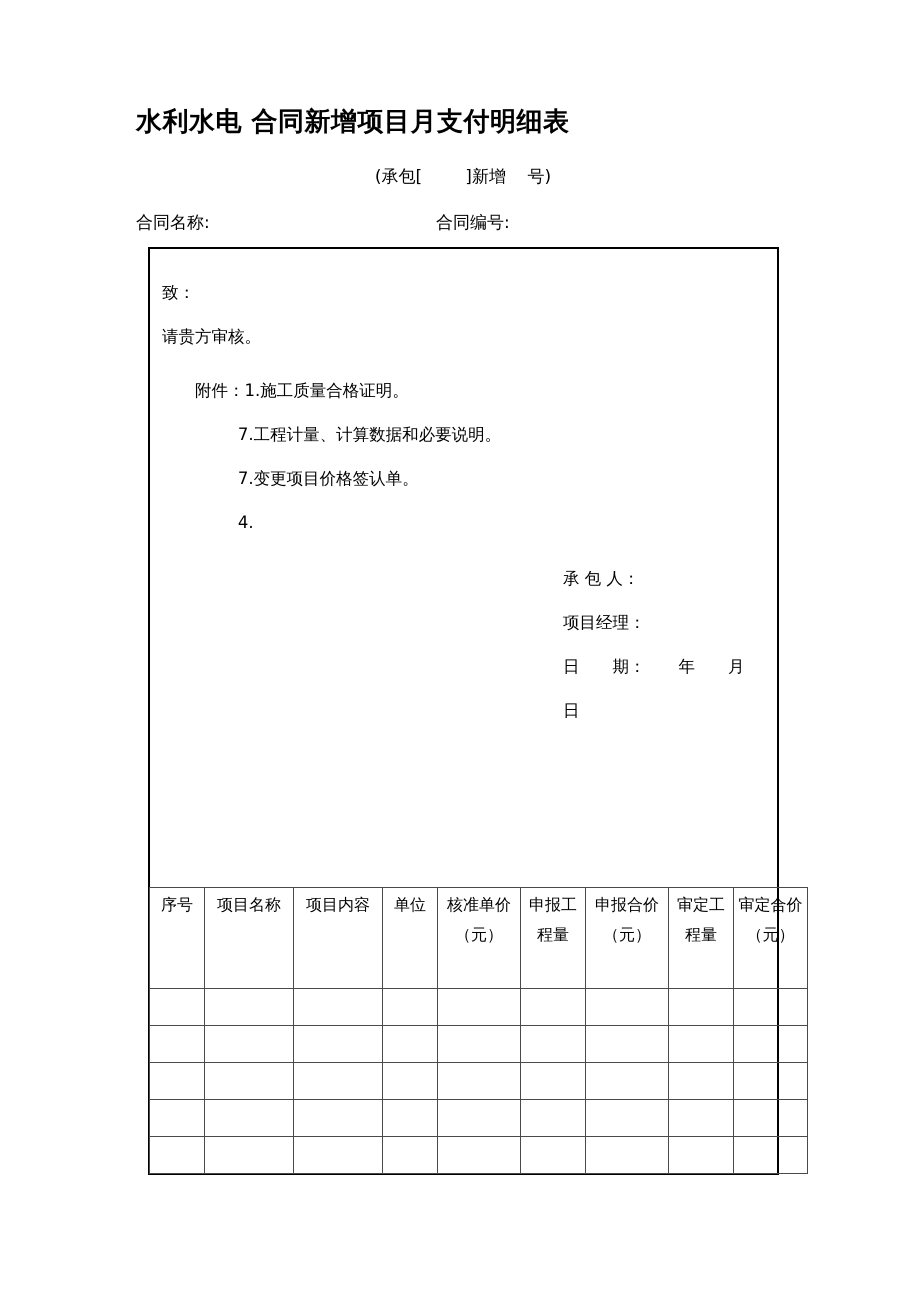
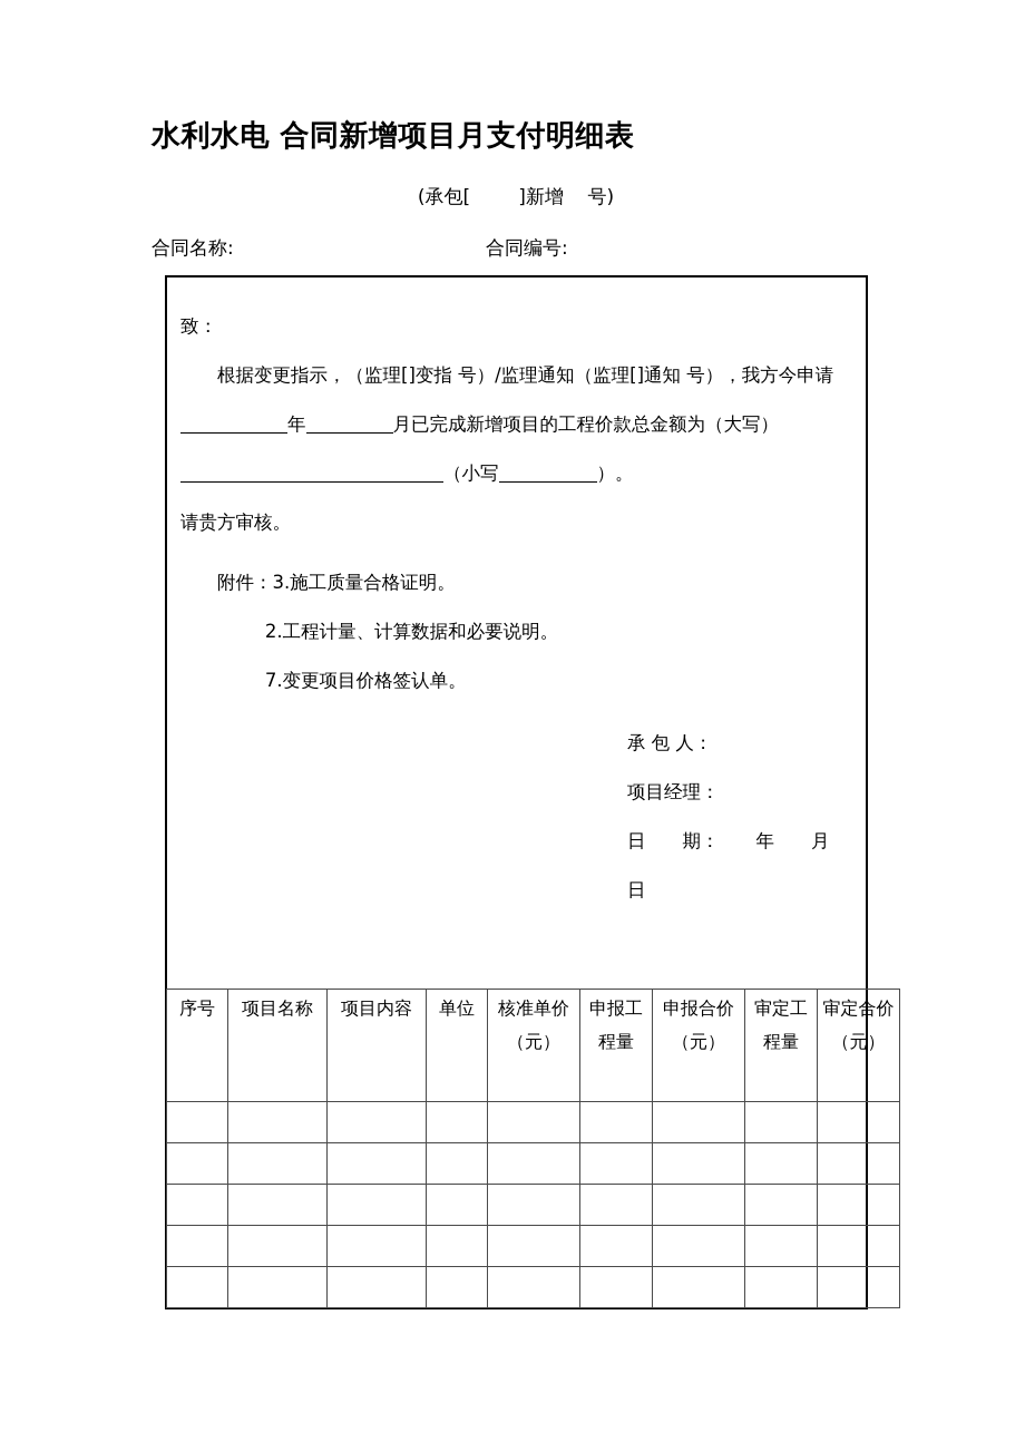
  水利水电 合同新增项目月支付明细表
  (承包[ ]新增 号)
  合同名称:
  合同编号:
  致：
+ 根据变更指示，（监理[]变指 号）/监理通知（监理[]通知 号），我方今申请年 月已完成新增项目的工程价款总金额为（大写）（小写 ）。
  请贵方审核。
- 附件：1.施工质量合格证明。
+ 附件：3.施工质量合格证明。
- 7.工程计量、计算数据和必要说明。
+ 2.工程计量、计算数据和必要说明。
  7.变更项目价格签认单。
- 4.
  承 包 人：
  项目经理：
  日 期： 年 月
  日
  序号	项目名称	项目内容	单位	核准单价（元）	申报工程量	申报合价（元）	审定工程量	审定合价（元）
